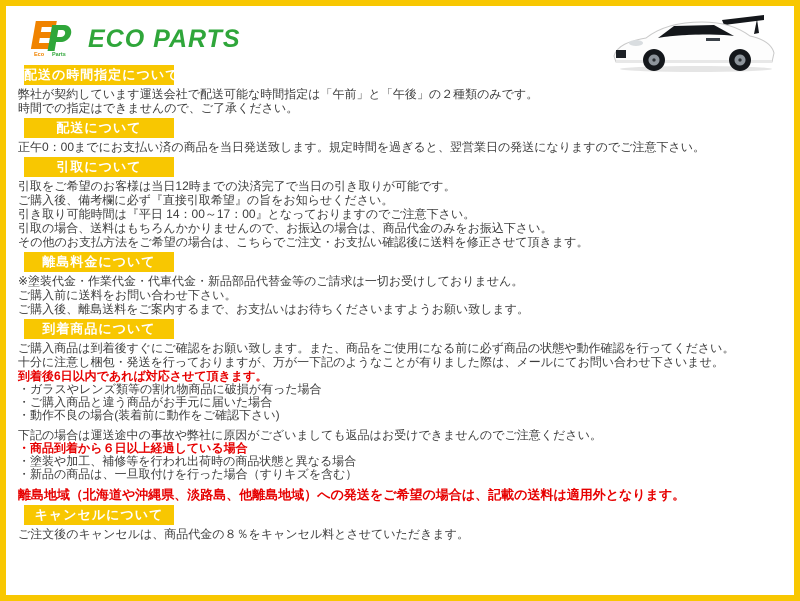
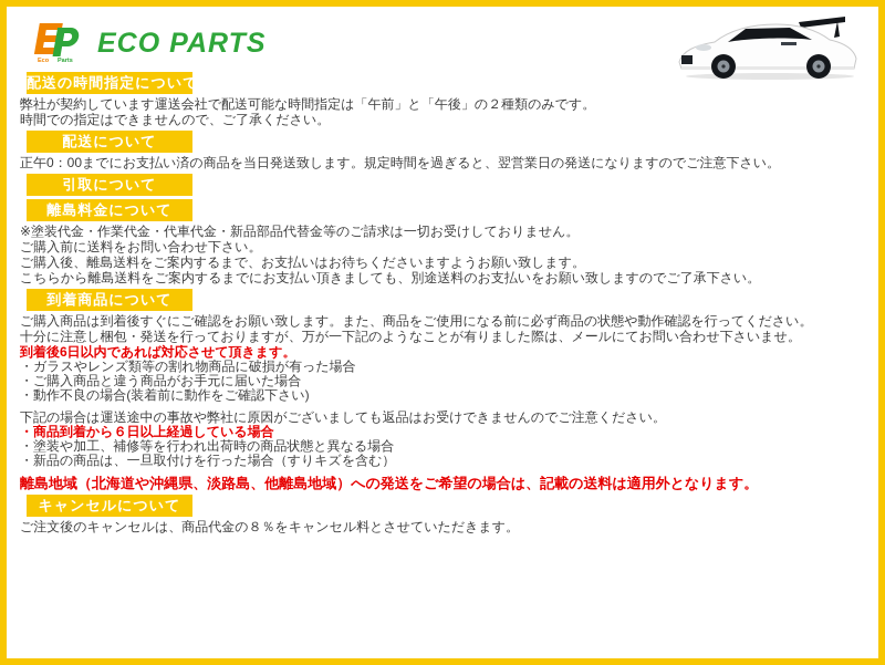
  ECO PARTS
  配送の時間指定について
  弊社が契約しています運送会社で配送可能な時間指定は「午前」と「午後」の２種類のみです。
  時間での指定はできませんので、ご了承ください。
  配送について
  正午0：00までにお支払い済の商品を当日発送致します。規定時間を過ぎると、翌営業日の発送になりますのでご注意下さい。
  引取について
- 引取をご希望のお客様は当日12時までの決済完了で当日の引き取りが可能です。
- ご購入後、備考欄に必ず『直接引取希望』の旨をお知らせください。
- 引き取り可能時間は『平日 14：00～17：00』となっておりますのでご注意下さい。
- 引取の場合、送料はもちろんかかりませんので、お振込の場合は、商品代金のみをお振込下さい。
- その他のお支払方法をご希望の場合は、こちらでご注文・お支払い確認後に送料を修正させて頂きます。
  離島料金について
  ※塗装代金・作業代金・代車代金・新品部品代替金等のご請求は一切お受けしておりません。
  ご購入前に送料をお問い合わせ下さい。
  ご購入後、離島送料をご案内するまで、お支払いはお待ちくださいますようお願い致します。
+ こちらから離島送料をご案内するまでにお支払い頂きましても、別途送料のお支払いをお願い致しますのでご了承下さい。
  到着商品について
  ご購入商品は到着後すぐにご確認をお願い致します。また、商品をご使用になる前に必ず商品の状態や動作確認を行ってください。
  十分に注意し梱包・発送を行っておりますが、万が一下記のようなことが有りました際は、メールにてお問い合わせ下さいませ。
  到着後6日以内であれば対応させて頂きます。
  ・ガラスやレンズ類等の割れ物商品に破損が有った場合
  ・ご購入商品と違う商品がお手元に届いた場合
  ・動作不良の場合(装着前に動作をご確認下さい)
  下記の場合は運送途中の事故や弊社に原因がございましても返品はお受けできませんのでご注意ください。
  ・商品到着から６日以上経過している場合
  ・塗装や加工、補修等を行われ出荷時の商品状態と異なる場合
  ・新品の商品は、一旦取付けを行った場合（すりキズを含む）
  離島地域（北海道や沖縄県、淡路島、他離島地域）への発送をご希望の場合は、記載の送料は適用外となります。
  キャンセルについて
  ご注文後のキャンセルは、商品代金の８％をキャンセル料とさせていただきます。
